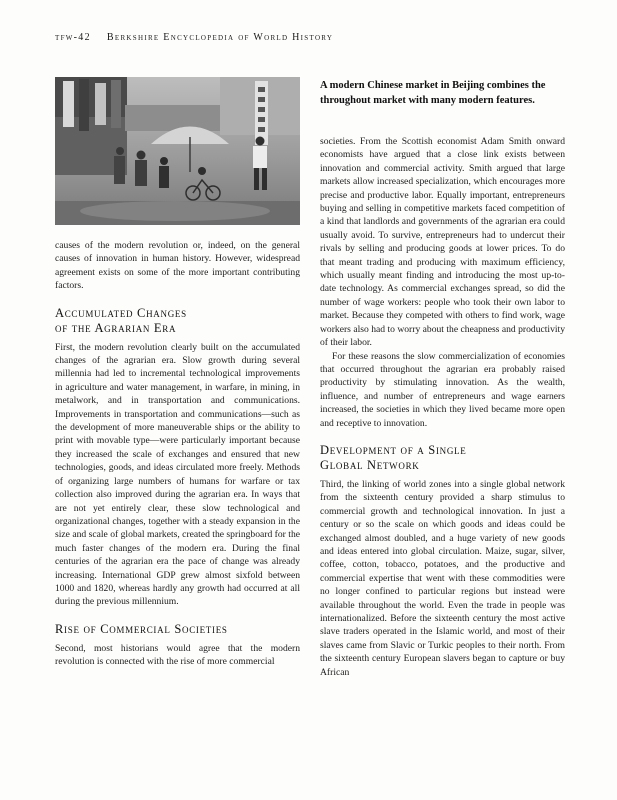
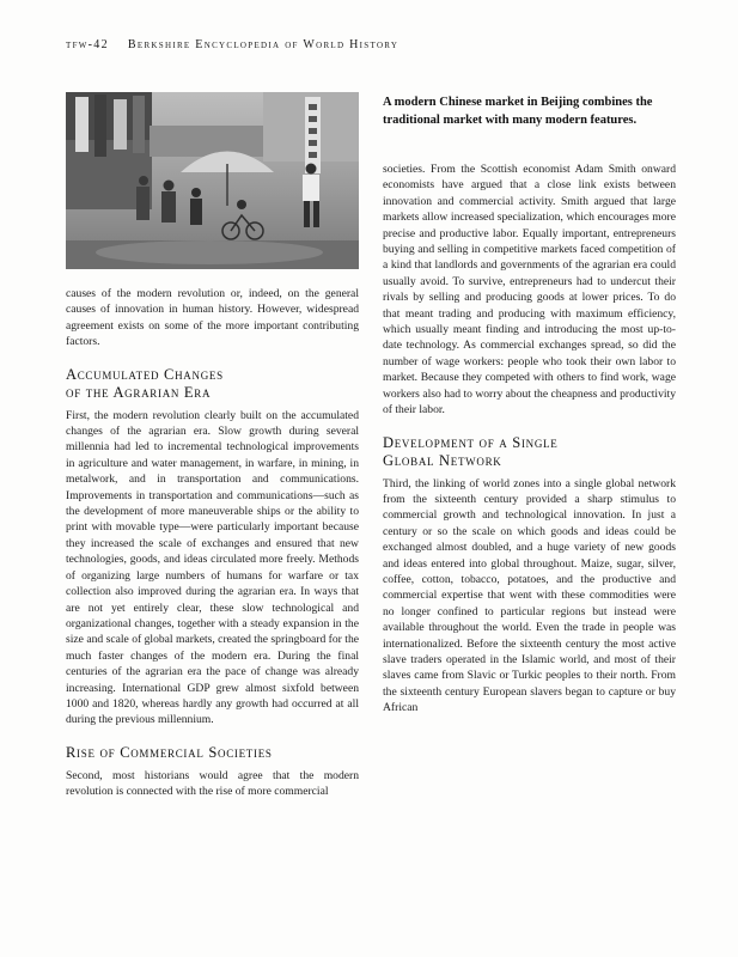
  tfw-42 Berkshire Encyclopedia of World History
  causes of the modern revolution or, indeed, on the general causes of innovation in human history. However, widespread agreement exists on some of the more important contributing factors.
  Accumulated Changes
  of the Agrarian Era
  First, the modern revolution clearly built on the accumulated changes of the agrarian era. Slow growth during several millennia had led to incremental technological improvements in agriculture and water management, in warfare, in mining, in metalwork, and in transportation and communications. Improvements in transportation and communications—such as the development of more maneuverable ships or the ability to print with movable type—were particularly important because they increased the scale of exchanges and ensured that new technologies, goods, and ideas circulated more freely. Methods of organizing large numbers of humans for warfare or tax collection also improved during the agrarian era. In ways that are not yet entirely clear, these slow technological and organizational changes, together with a steady expansion in the size and scale of global markets, created the springboard for the much faster changes of the modern era. During the final centuries of the agrarian era the pace of change was already increasing. International GDP grew almost sixfold between 1000 and 1820, whereas hardly any growth had occurred at all during the previous millennium.
  Rise of Commercial Societies
  Second, most historians would agree that the modern revolution is connected with the rise of more commercial
- A modern Chinese market in Beijing combines the throughout market with many modern features.
+ A modern Chinese market in Beijing combines the traditional market with many modern features.
  societies. From the Scottish economist Adam Smith onward economists have argued that a close link exists between innovation and commercial activity. Smith argued that large markets allow increased specialization, which encourages more precise and productive labor. Equally important, entrepreneurs buying and selling in competitive markets faced competition of a kind that landlords and governments of the agrarian era could usually avoid. To survive, entrepreneurs had to undercut their rivals by selling and producing goods at lower prices. To do that meant trading and producing with maximum efficiency, which usually meant finding and introducing the most up-to-date technology. As commercial exchanges spread, so did the number of wage workers: people who took their own labor to market. Because they competed with others to find work, wage workers also had to worry about the cheapness and productivity of their labor.
- For these reasons the slow commercialization of economies that occurred throughout the agrarian era probably raised productivity by stimulating innovation. As the wealth, influence, and number of entrepreneurs and wage earners increased, the societies in which they lived became more open and receptive to innovation.
  Development of a Single
  Global Network
- Third, the linking of world zones into a single global network from the sixteenth century provided a sharp stimulus to commercial growth and technological innovation. In just a century or so the scale on which goods and ideas could be exchanged almost doubled, and a huge variety of new goods and ideas entered into global circulation. Maize, sugar, silver, coffee, cotton, tobacco, potatoes, and the productive and commercial expertise that went with these commodities were no longer confined to particular regions but instead were available throughout the world. Even the trade in people was internationalized. Before the sixteenth century the most active slave traders operated in the Islamic world, and most of their slaves came from Slavic or Turkic peoples to their north. From the sixteenth century European slavers began to capture or buy African
+ Third, the linking of world zones into a single global network from the sixteenth century provided a sharp stimulus to commercial growth and technological innovation. In just a century or so the scale on which goods and ideas could be exchanged almost doubled, and a huge variety of new goods and ideas entered into global throughout. Maize, sugar, silver, coffee, cotton, tobacco, potatoes, and the productive and commercial expertise that went with these commodities were no longer confined to particular regions but instead were available throughout the world. Even the trade in people was internationalized. Before the sixteenth century the most active slave traders operated in the Islamic world, and most of their slaves came from Slavic or Turkic peoples to their north. From the sixteenth century European slavers began to capture or buy African
